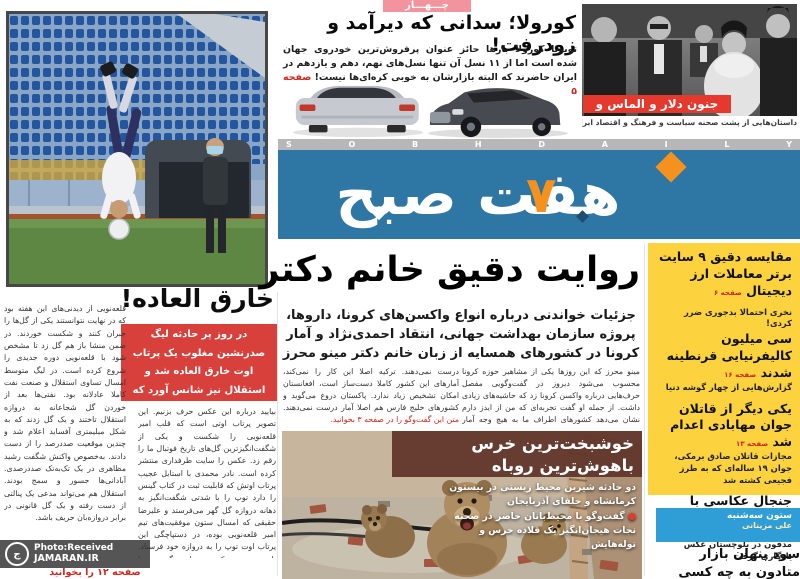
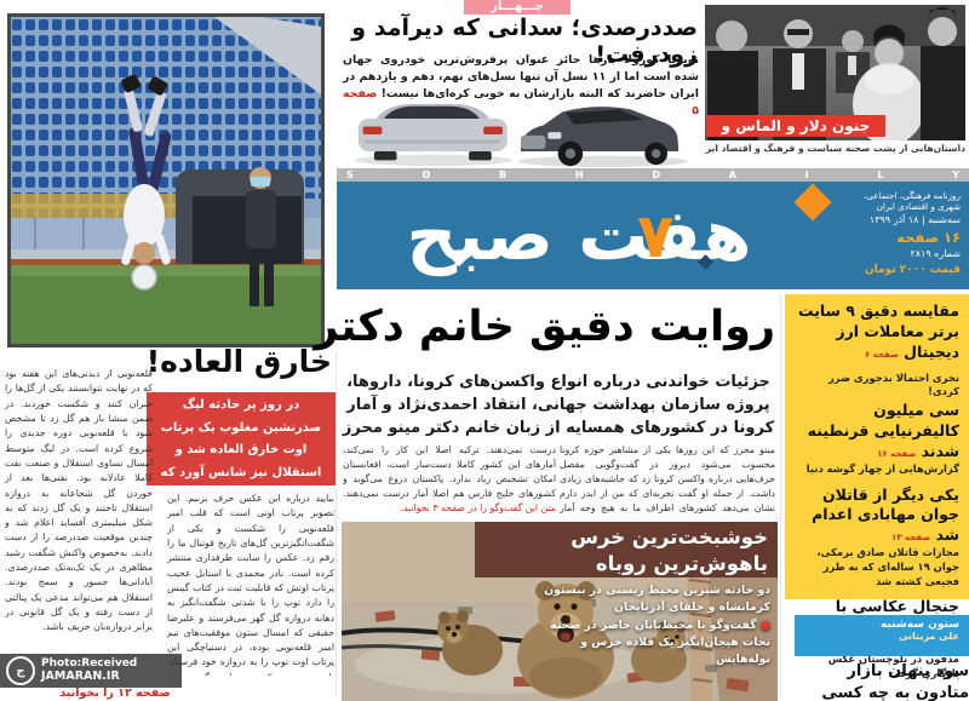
  خارق العاده!
  در روز پر حادثه لیگ صدرنشین مغلوب یک پرتاب اوت خارق العاده شد و استقلال نیز شانس آورد که بازی را مقابل صنعت نفت واگذار نکر
  قلعه‌نویی از دیدنی‌های این هفته بود که در نهایت نتوانستند یکی از گل‌ها را جبران کنند و شکست خوردند. در ضمن منشا باز هم گل زد تا مشخص شود با قلعه‌نویی دوره جدیدی را شروع کرده است. در لیگ متوسط امسال تساوی استقلال و صنعت نفت کاملا عادلانه بود. نفتی‌ها بعد از خوردن گل شجاعانه به دروازه استقلال تاختند و یک گل زدند که به شکل میلیمتری آفساید اعلام شد و چندین موقعیت صددرصد را از دست دادند. به‌خصوص واکنش شگفت رشید مظاهری در یک تک‌به‌تک صددرصدی. آبادانی‌ها جسور و سمج بودند. استقلال هم می‌تواند مدعی یک پنالتی از دست رفته و یک گل قانونی در برابر دروازه‌بان حریف باشد.
  صفحه ۱۲ را بخوانید
  ج
  Photo:Received
  JAMARAN.IR
  چـــهـــار
- کورولا؛ سدانی که دیرآمد و زودرفت!
+ صددرصدی؛ سدانی که دیرآمد و زودرفت!
  تویوتا کورولا بارها حائز عنوان پرفروش‌ترین خودروی جهان شده است اما از ۱۱ نسل آن تنها نسل‌های نهم، دهم و یازدهم در ایران حاضرند که البته بازارشان به خوبی کره‌ای‌ها نیست! صفحه ۵
  جنون دلار و الماس و مروارید
  داستان‌هایی از پشت صحنه سیاست و فرهنگ و اقتصاد ایرا
  S O B H D A I L Y
  هفت صبح
  ۷
+ روزنامه فرهنگی، اجتماعی،
+ شهری و اقتصادی ایران
+ سه‌شنبه | ۱۸ آذر ۱۳۹۹
+ ۱۶ صفحه
+ شماره ۲۸۱۹
+ قیمت ۲۰۰۰ تومان
  روایت دقیق خانم دکتر
  جزئیات خواندنی درباره انواع واکسن‌های کرونا، داروها، پروژه سازمان بهداشت جهانی، انتقاد احمدی‌نژاد و آمار کرونا در کشورهای همسایه از زبان خانم دکتر مینو محرز
  مینو محرز که این روزها یکی از مشاهیر حوزه کرونا محسوب می‌شود دیروز در گفت‌وگویی مفصل حرف‌هایی درباره واکسن کرونا زد که حاشیه‌های زیادی داشت. از جمله او گفت تجربه‌ای که من از ایدز دارم نشان می‌دهد کشورهای اطراف ما به هیچ وجه آمار
  درست نمی‌دهند. ترکیه اصلا این کار را نمی‌کند، آمارهای این کشور کاملا دست‌ساز است، افغانستان امکان تشخیص زیاد ندارد. پاکستان دروغ می‌گوید و کشورهای خلیج فارس هم اصلا آمار درست نمی‌دهند. متن این گفت‌وگو را در صفحه ۳ بخوانید.
  خوشبختترین خرس
  باهوش‌ترین روباه
  دو حادثه شیرین محیط زیستی در بیستون کرمانشاه و جلفای آذربایجان
  ● گفت‌وگو با محیط‌بانان حاضر در صحنه نجات هیجان‌انگیز یک قلاده خرس و توله‌هایش
  مقایسه دقیق ۹ سایت برتر معاملات ارز دیجیتال صفحه ۶
  نخری احتمالا بدجوری ضرر کردی!
  سی میلیون کالیفرنیایی قرنطینه شدند صفحه ۱۶
  گزارش‌هایی از چهار گوشه دنیا
  یکی دیگر از قاتلان جوان مهابادی اعدام شد صفحه ۱۳
  مجازات قاتلان صادق برمکی، جوان ۱۹ ساله‌ای که به طرز فجیعی کشته شد
  ستون سهشنبه
  علی مزینانی
  سود پنهان بازار متادون به چه کسی
